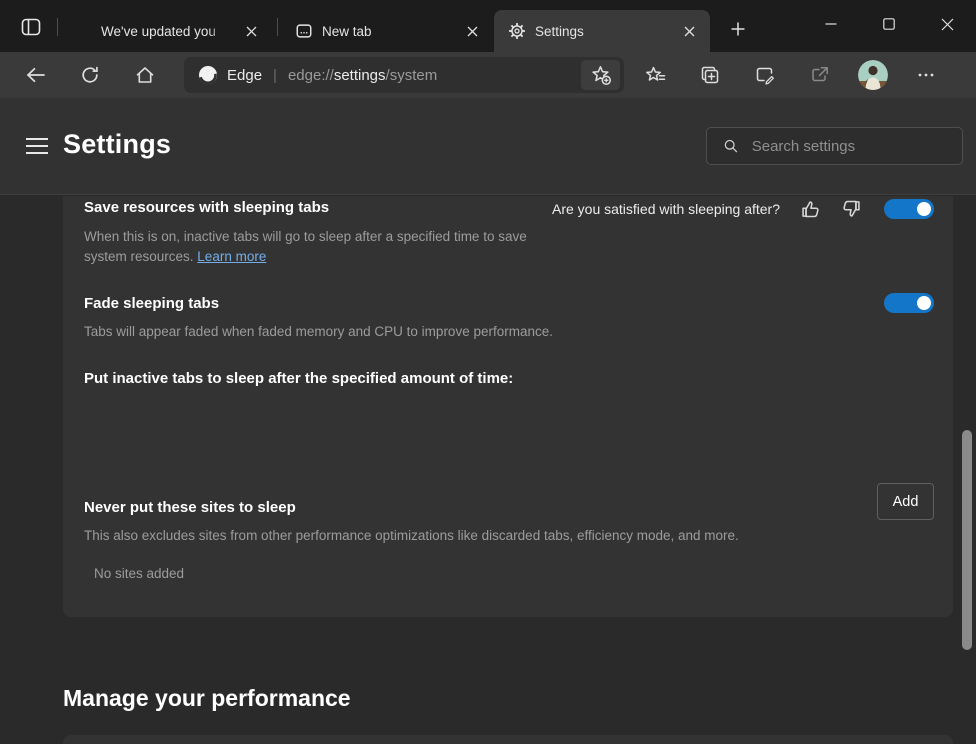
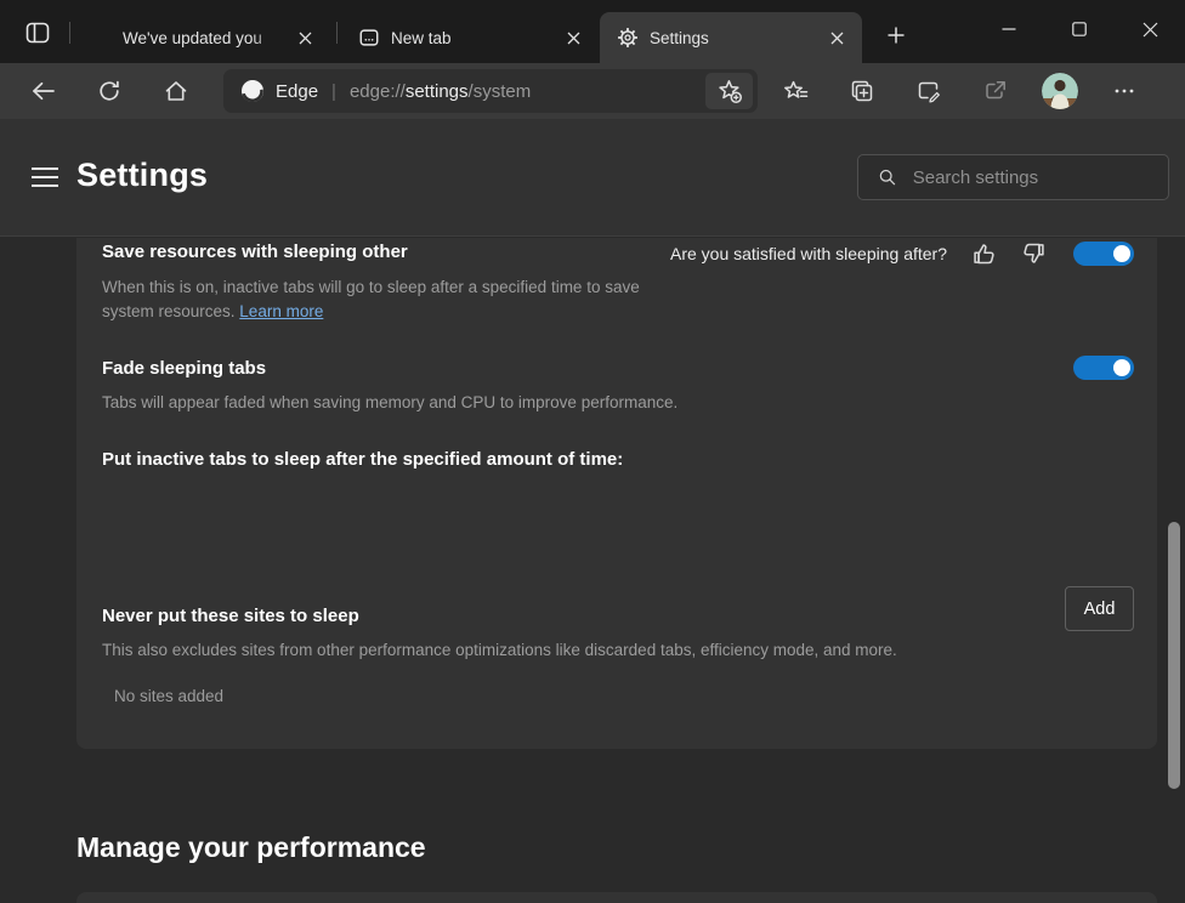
  We've updated you
  New tab
  Settings
  Edge
  |
  edge://settings/system
  Settings
  Search settings
- Save resources with sleeping tabs
+ Save resources with sleeping other
  Are you satisfied with sleeping after?
  When this is on, inactive tabs will go to sleep after a specified time to save system resources. Learn more
  Fade sleeping tabs
- Tabs will appear faded when faded memory and CPU to improve performance.
+ Tabs will appear faded when saving memory and CPU to improve performance.
  Put inactive tabs to sleep after the specified amount of time:
  Never put these sites to sleep
  Add
  This also excludes sites from other performance optimizations like discarded tabs, efficiency mode, and more.
  No sites added
  Manage your performance
